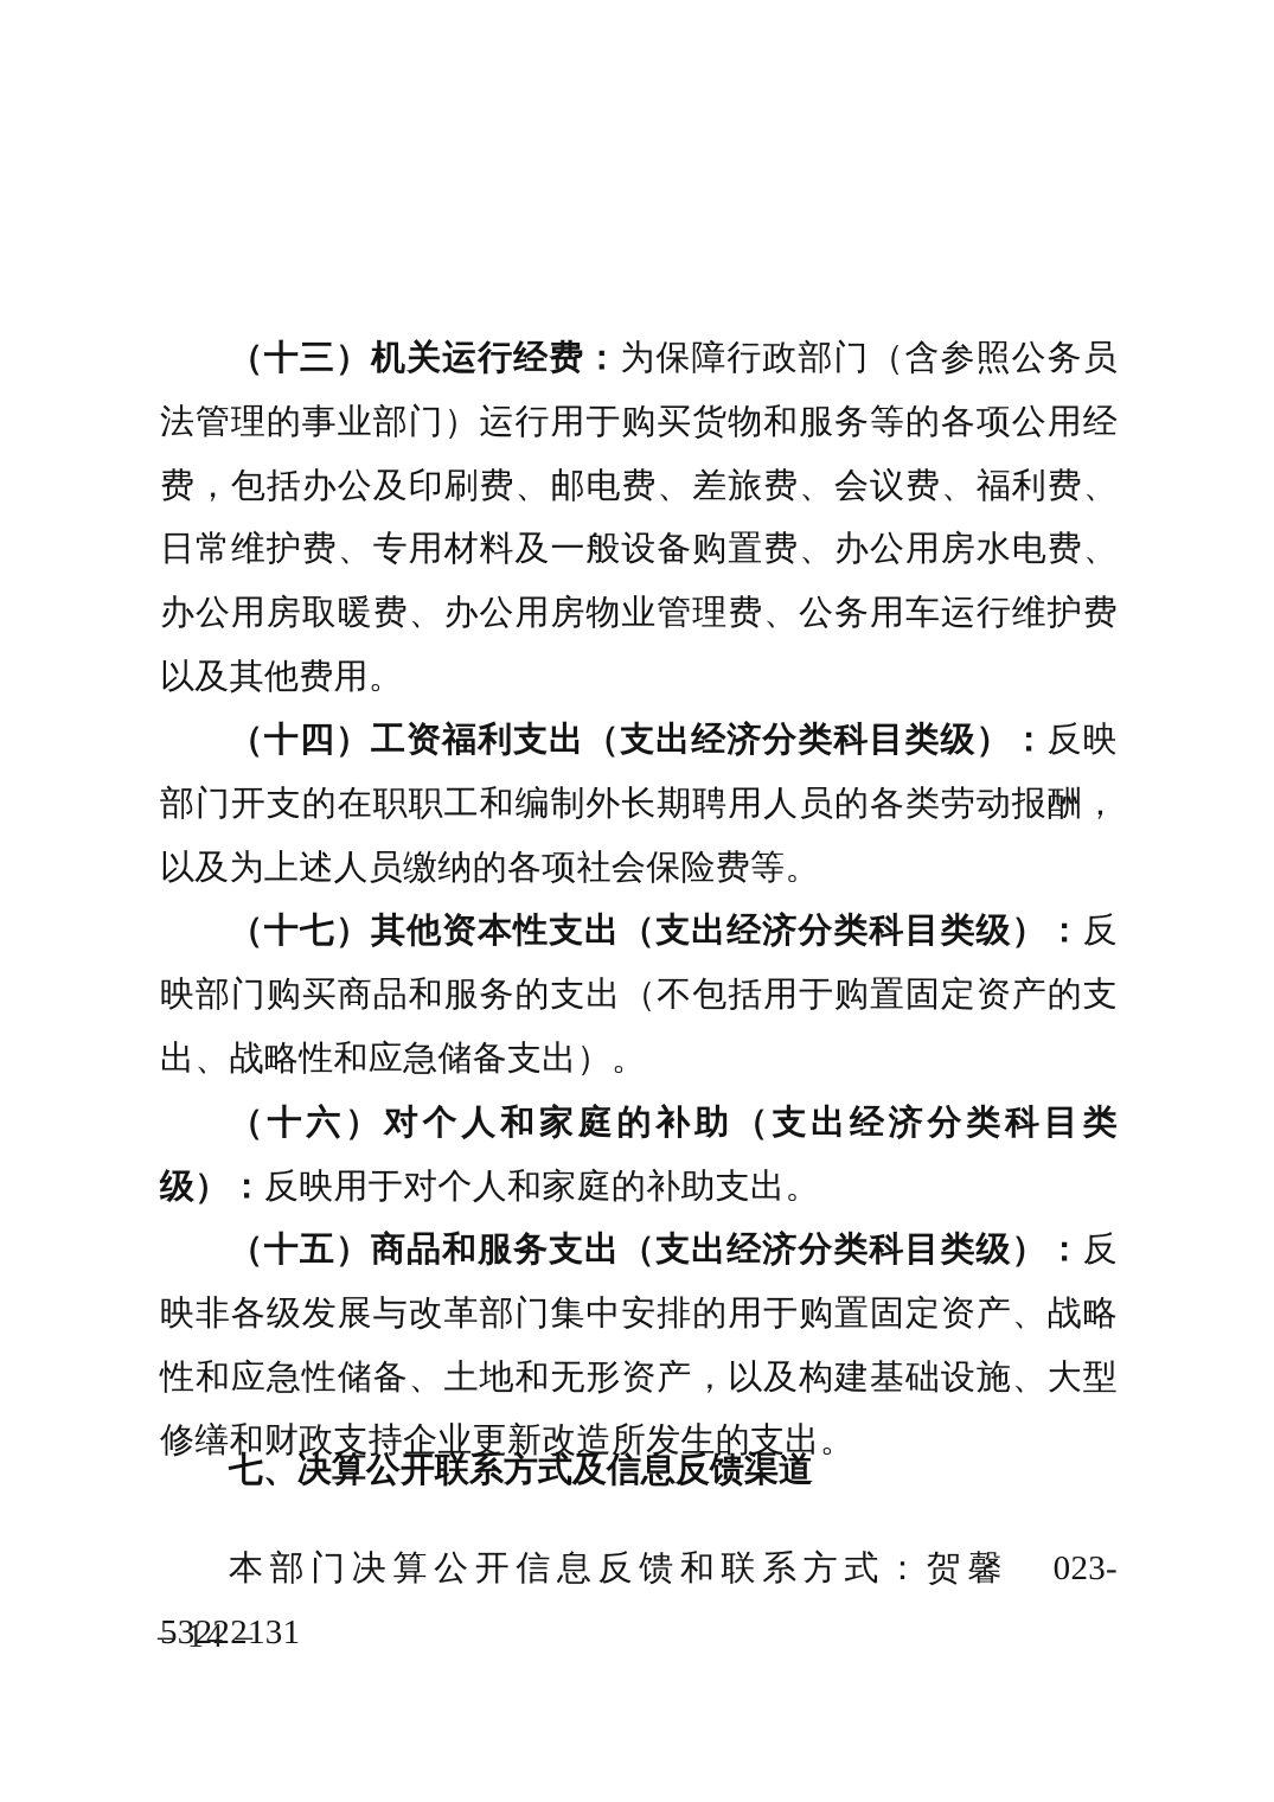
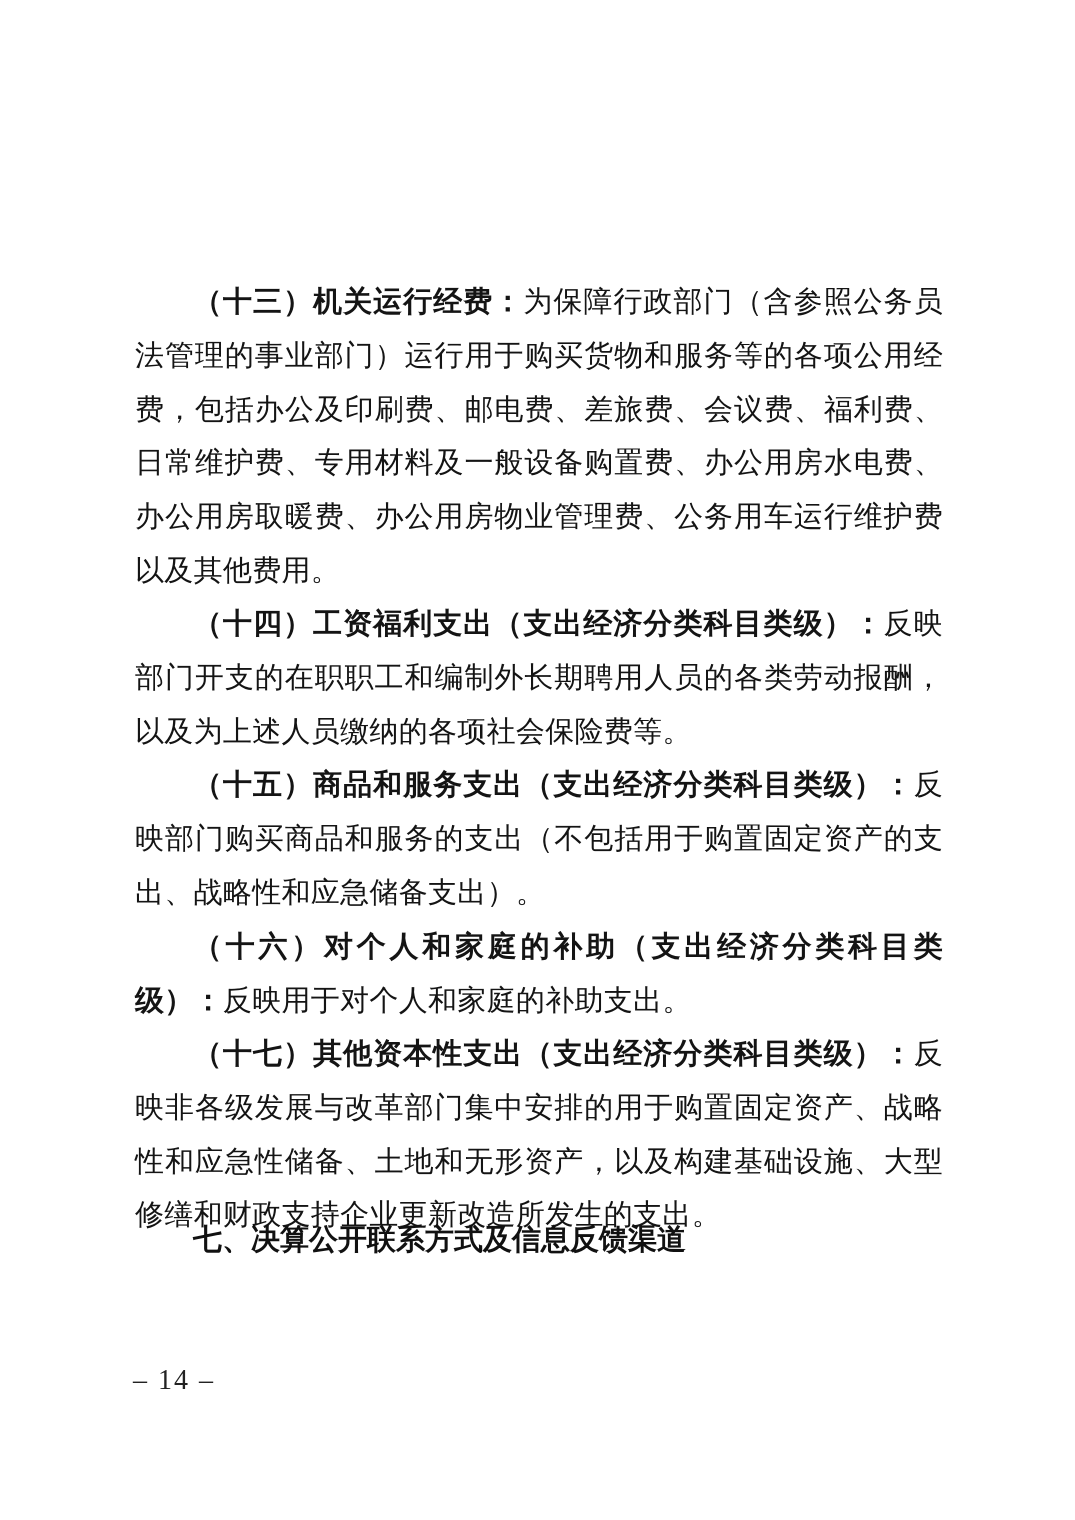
  （十三）机关运行经费：为保障行政部门（含参照公务员法管理的事业部门）运行用于购买货物和服务等的各项公用经费，包括办公及印刷费、邮电费、差旅费、会议费、福利费、日常维护费、专用材料及一般设备购置费、办公用房水电费、办公用房取暖费、办公用房物业管理费、公务用车运行维护费以及其他费用。
  （十四）工资福利支出（支出经济分类科目类级）：反映部门开支的在职职工和编制外长期聘用人员的各类劳动报酬，以及为上述人员缴纳的各项社会保险费等。
- （十七）其他资本性支出（支出经济分类科目类级）：反映部门购买商品和服务的支出（不包括用于购置固定资产的支出、战略性和应急储备支出）。
+ （十五）商品和服务支出（支出经济分类科目类级）：反映部门购买商品和服务的支出（不包括用于购置固定资产的支出、战略性和应急储备支出）。
  （十六）对个人和家庭的补助（支出经济分类科目类级）：反映用于对个人和家庭的补助支出。
- （十五）商品和服务支出（支出经济分类科目类级）：反映非各级发展与改革部门集中安排的用于购置固定资产、战略性和应急性储备、土地和无形资产，以及构建基础设施、大型修缮和财政支持企业更新改造所发生的支出。
+ （十七）其他资本性支出（支出经济分类科目类级）：反映非各级发展与改革部门集中安排的用于购置固定资产、战略性和应急性储备、土地和无形资产，以及构建基础设施、大型修缮和财政支持企业更新改造所发生的支出。
  七、决算公开联系方式及信息反馈渠道
- 本部门决算公开信息反馈和联系方式：贺馨 023-53222131
  – 14 –
